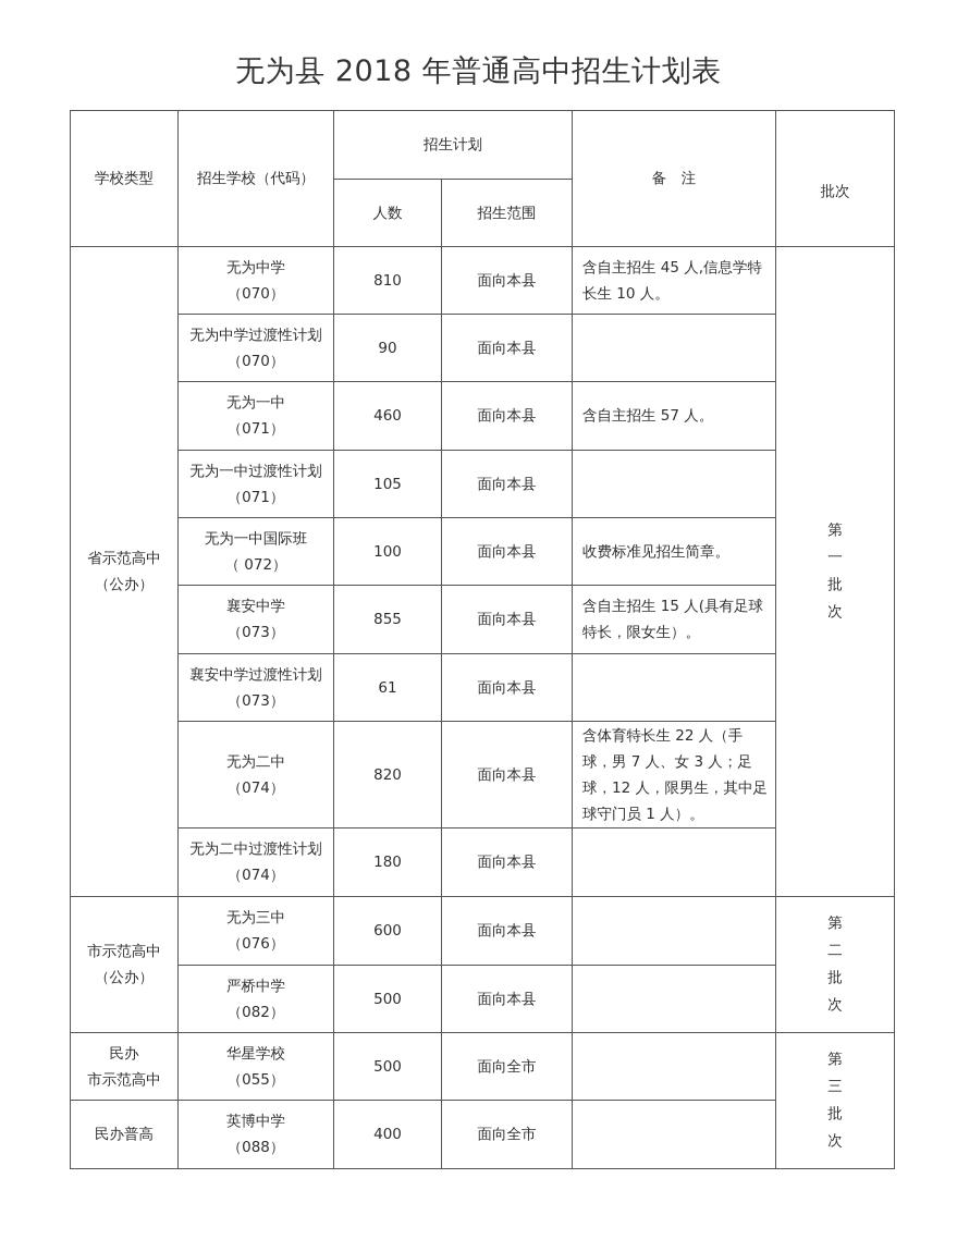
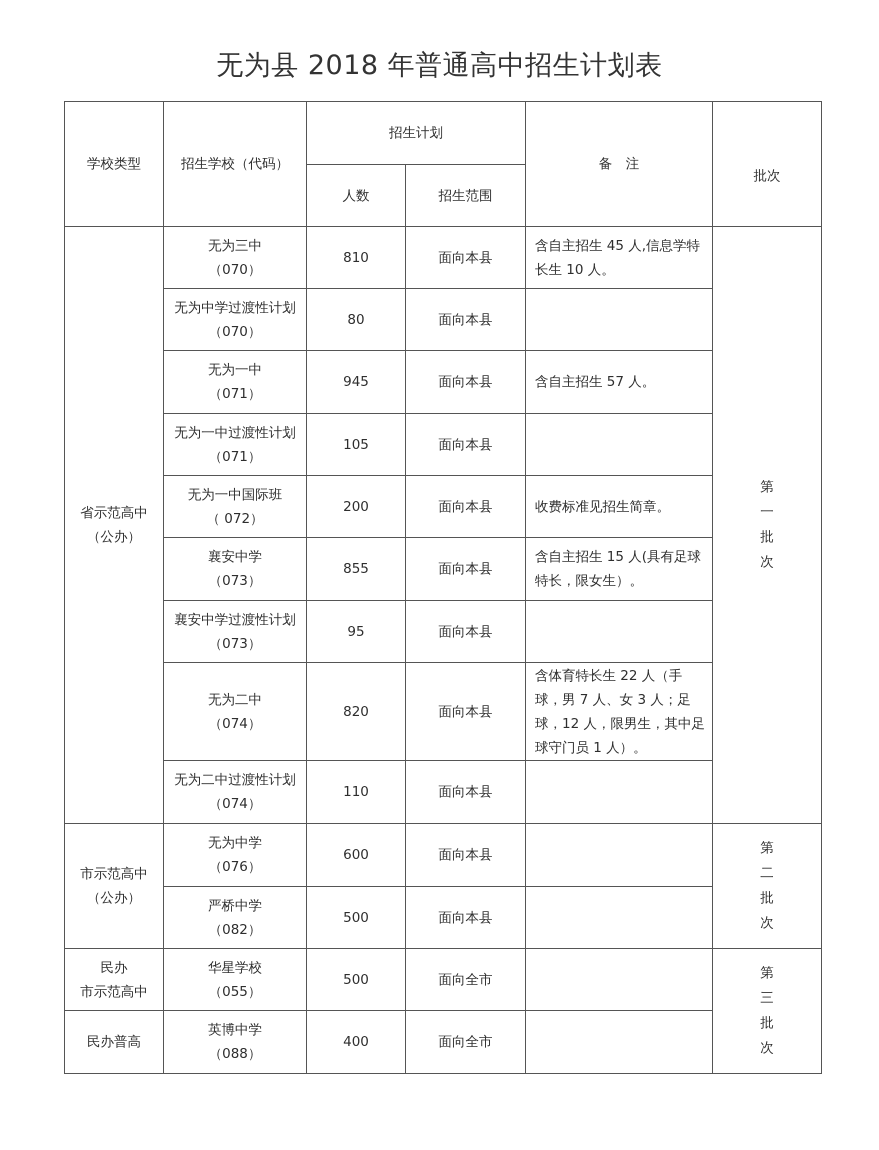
  无为县 2018 年普通高中招生计划表
  学校类型	招生学校（代码）	招生计划	备 注	批次
  人数	招生范围
- 省示范高中 （公办）	无为中学（070）	810	面向本县	含自主招生 45 人,信息学特长生 10 人。	第 一 批 次
+ 省示范高中 （公办）	无为三中（070）	810	面向本县	含自主招生 45 人,信息学特长生 10 人。	第 一 批 次
- 无为中学过渡性计划（070）	90	面向本县
+ 无为中学过渡性计划（070）	80	面向本县
- 无为一中（071）	460	面向本县	含自主招生 57 人。
+ 无为一中（071）	945	面向本县	含自主招生 57 人。
  无为一中过渡性计划（071）	105	面向本县
- 无为一中国际班（ 072）	100	面向本县	收费标准见招生简章。
+ 无为一中国际班（ 072）	200	面向本县	收费标准见招生简章。
  襄安中学（073）	855	面向本县	含自主招生 15 人(具有足球特长，限女生）。
- 襄安中学过渡性计划（073）	61	面向本县
+ 襄安中学过渡性计划（073）	95	面向本县
  无为二中（074）	820	面向本县	含体育特长生 22 人（手球，男 7 人、女 3 人；足球，12 人，限男生，其中足球守门员 1 人）。
- 无为二中过渡性计划（074）	180	面向本县
+ 无为二中过渡性计划（074）	110	面向本县
- 市示范高中 （公办）	无为三中（076）	600	面向本县		第 二 批 次
+ 市示范高中 （公办）	无为中学（076）	600	面向本县		第 二 批 次
  严桥中学（082）	500	面向本县
  民办 市示范高中	华星学校（055）	500	面向全市		第 三 批 次
  民办普高	英博中学（088）	400	面向全市
